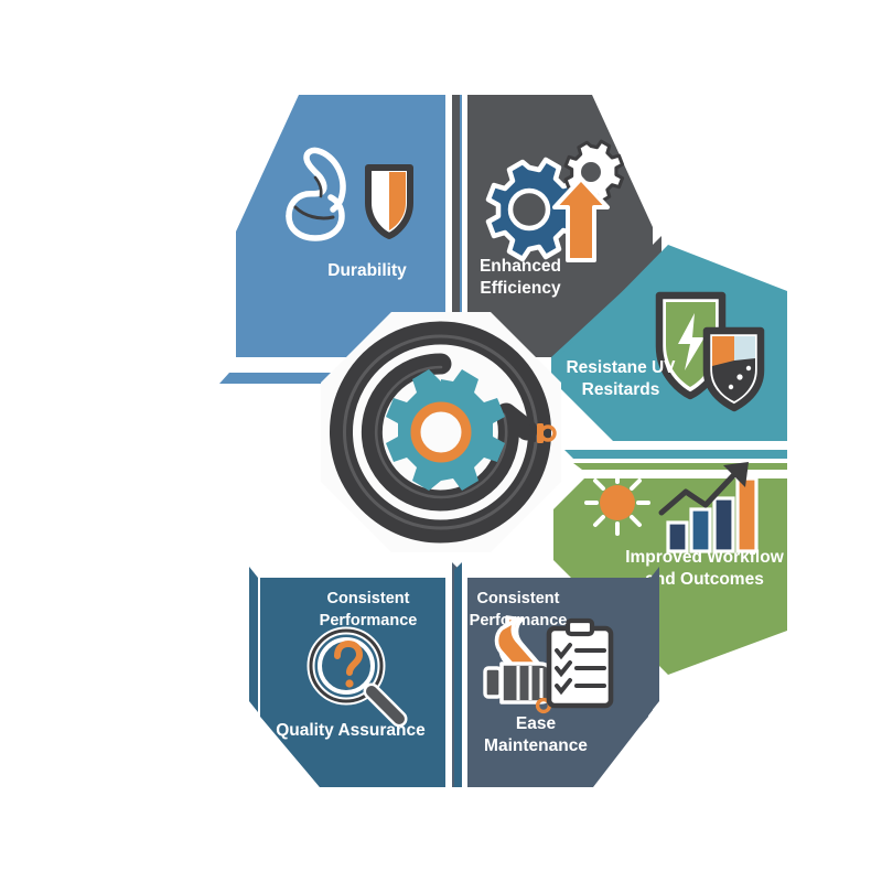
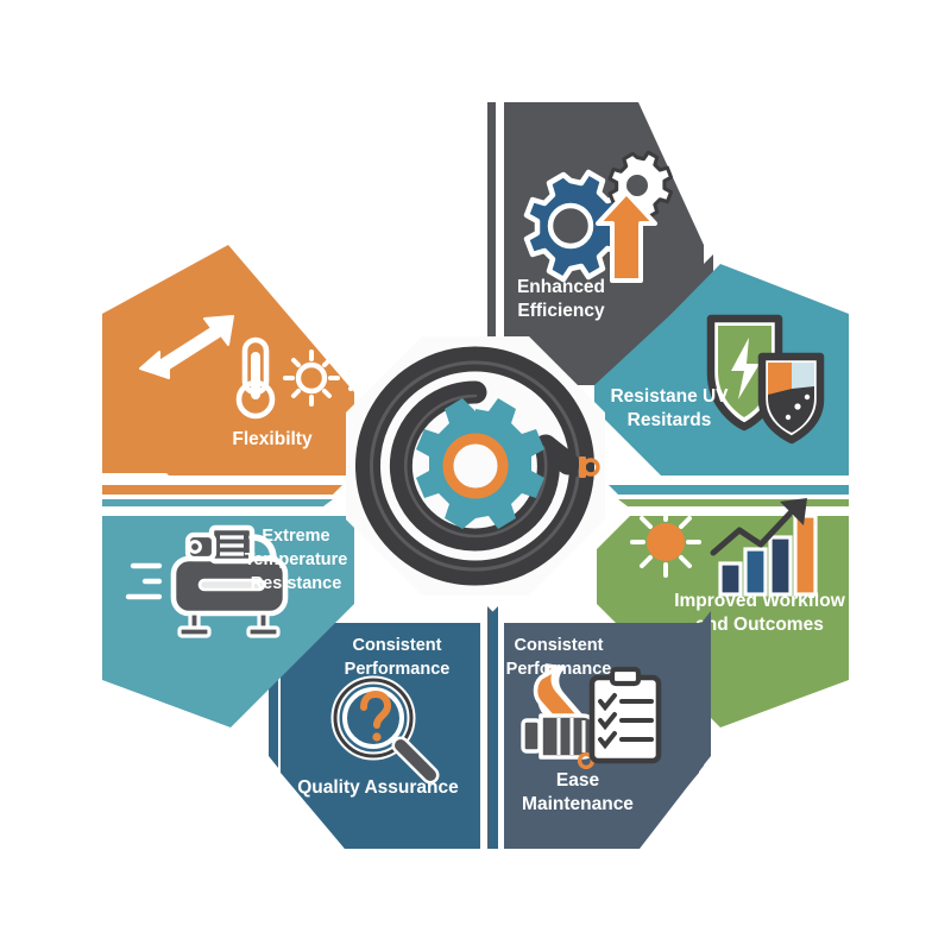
- Durability
  Enhanced
  Efficiency
  Resistane UV
  Resitards
  Improved Workflow
  nd Outcomes
  Consistent
  Performance
  Ease
  Maintenance
  Consistent
  Performance
  Quality Assurance
+ Extreme
+ Temperature
+ Resistance
+ Flexibilty
